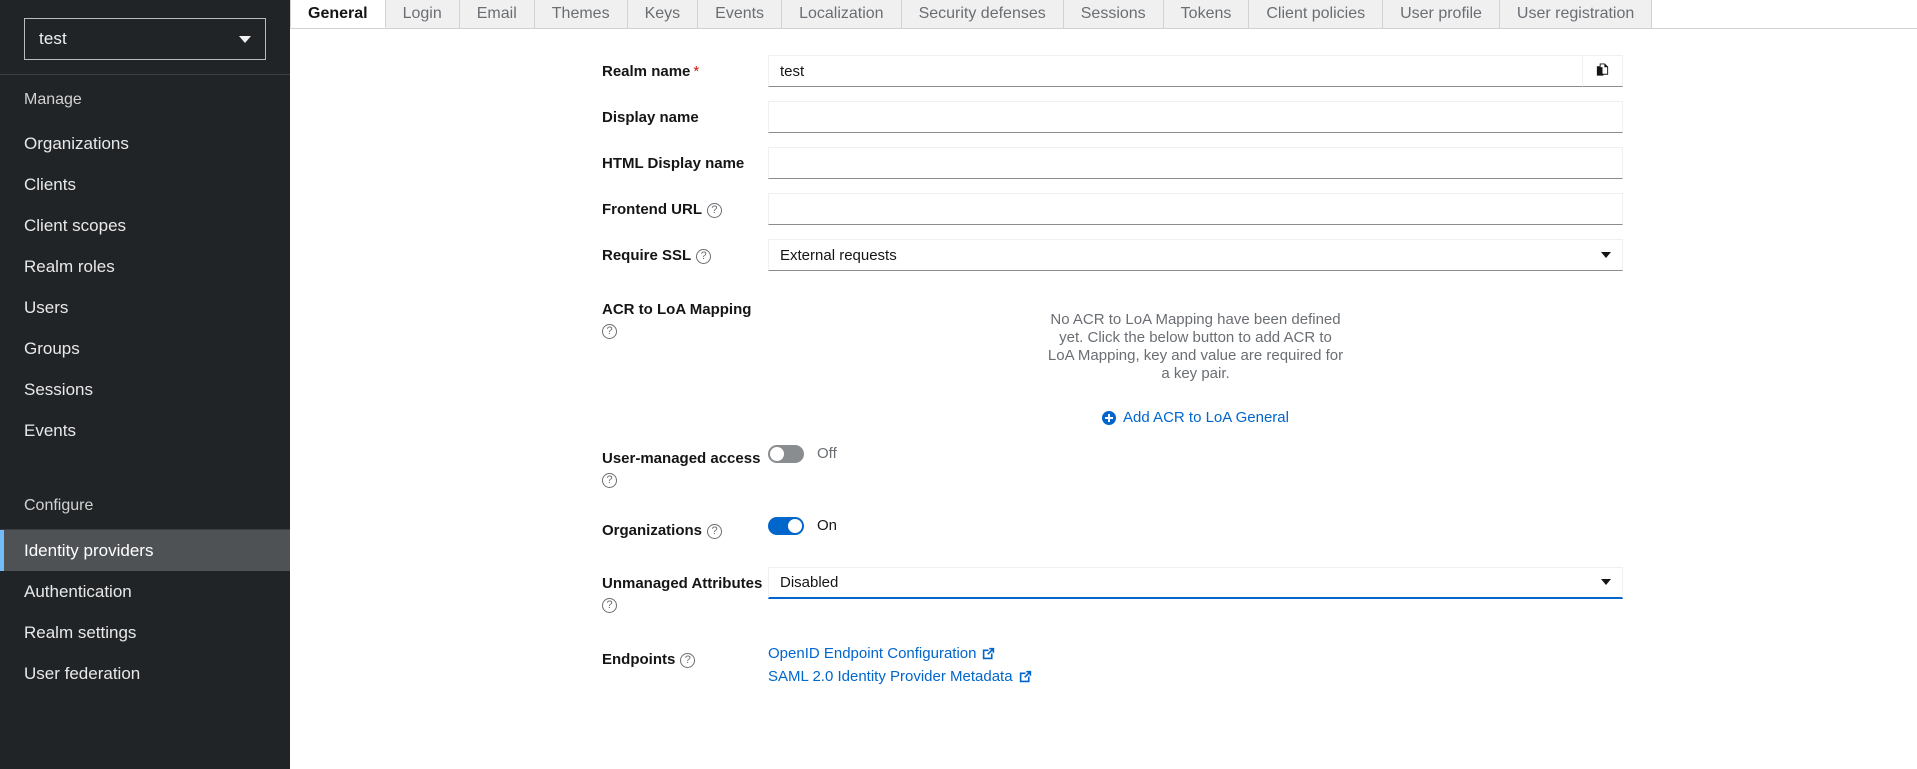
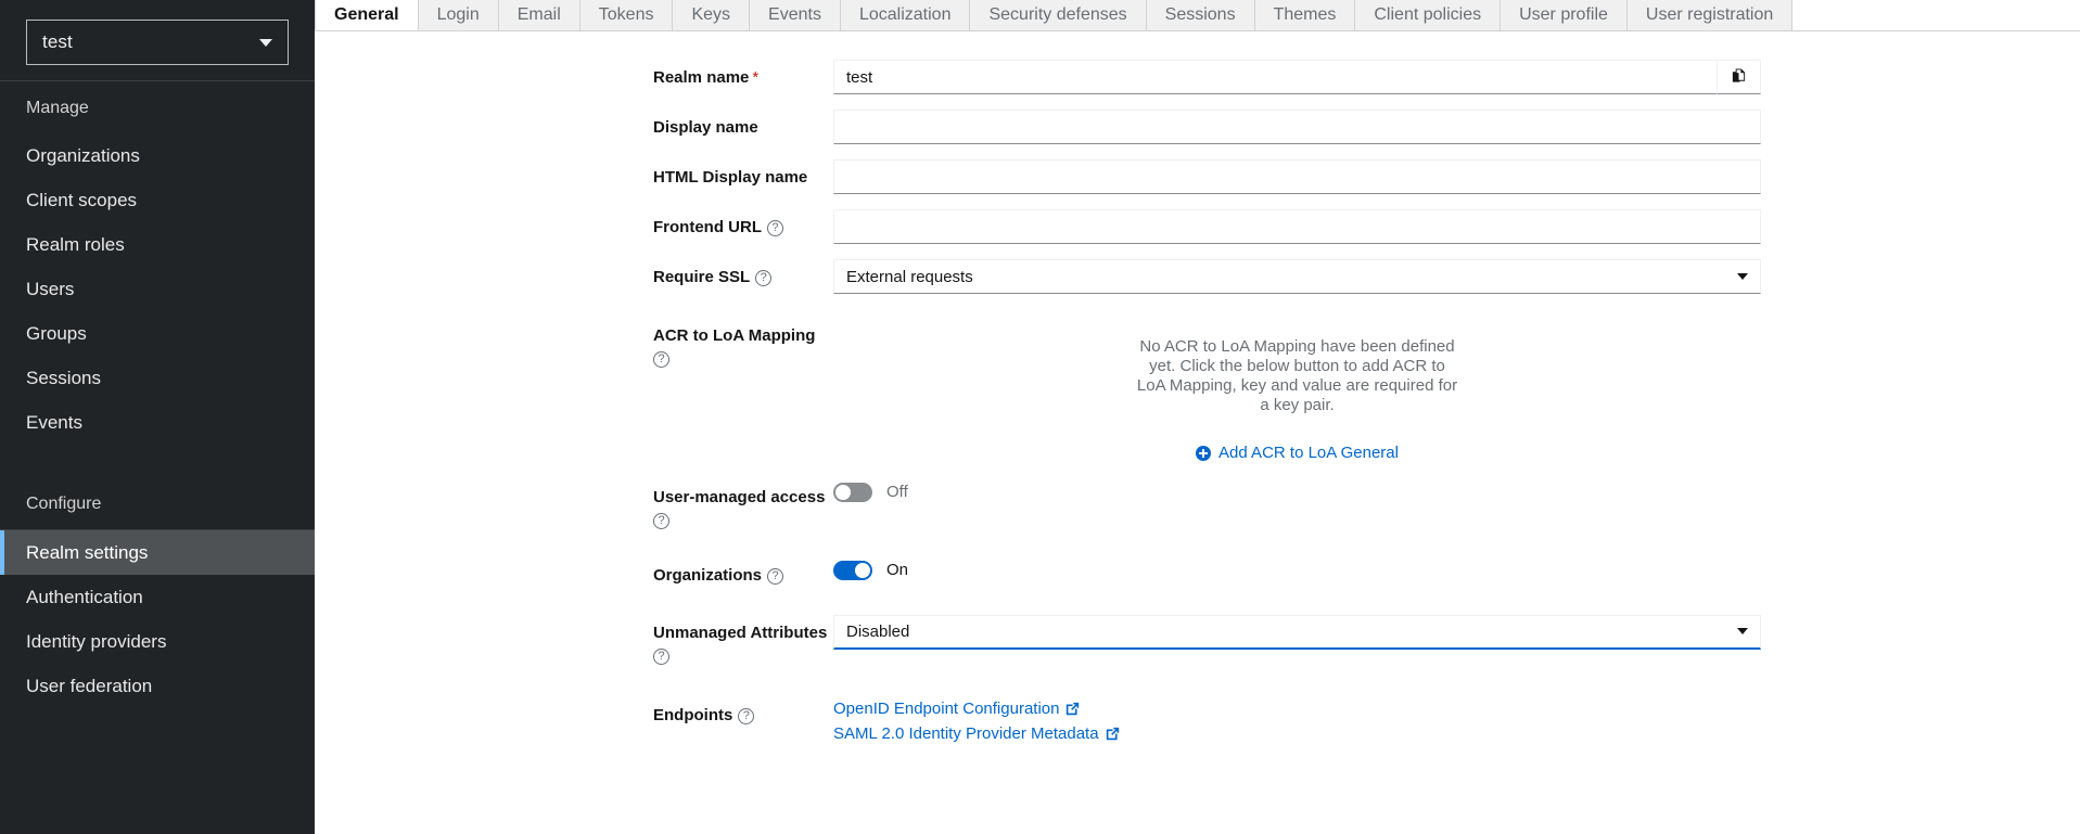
  test
  Manage
  Organizations
- Clients
  Client scopes
  Realm roles
  Users
  Groups
  Sessions
  Events
  Configure
- Identity providers
+ Realm settings
  Authentication
- Realm settings
+ Identity providers
  User federation
  General
  Login
  Email
- Themes
+ Tokens
  Keys
  Events
  Localization
  Security defenses
  Sessions
- Tokens
+ Themes
  Client policies
  User profile
  User registration
  Realm name *
  test
  Display name
  HTML Display name
  Frontend URL ?
  Require SSL ?
  External requests
  ACR to LoA Mapping
  ?
  No ACR to LoA Mapping have been defined yet. Click the below button to add ACR to LoA Mapping, key and value are required for a key pair.
  Add ACR to LoA General
  User-managed access
  ?
  Off
  Organizations ?
  On
  Unmanaged Attributes
  ?
  Disabled
  Endpoints ?
  OpenID Endpoint Configuration
  SAML 2.0 Identity Provider Metadata
